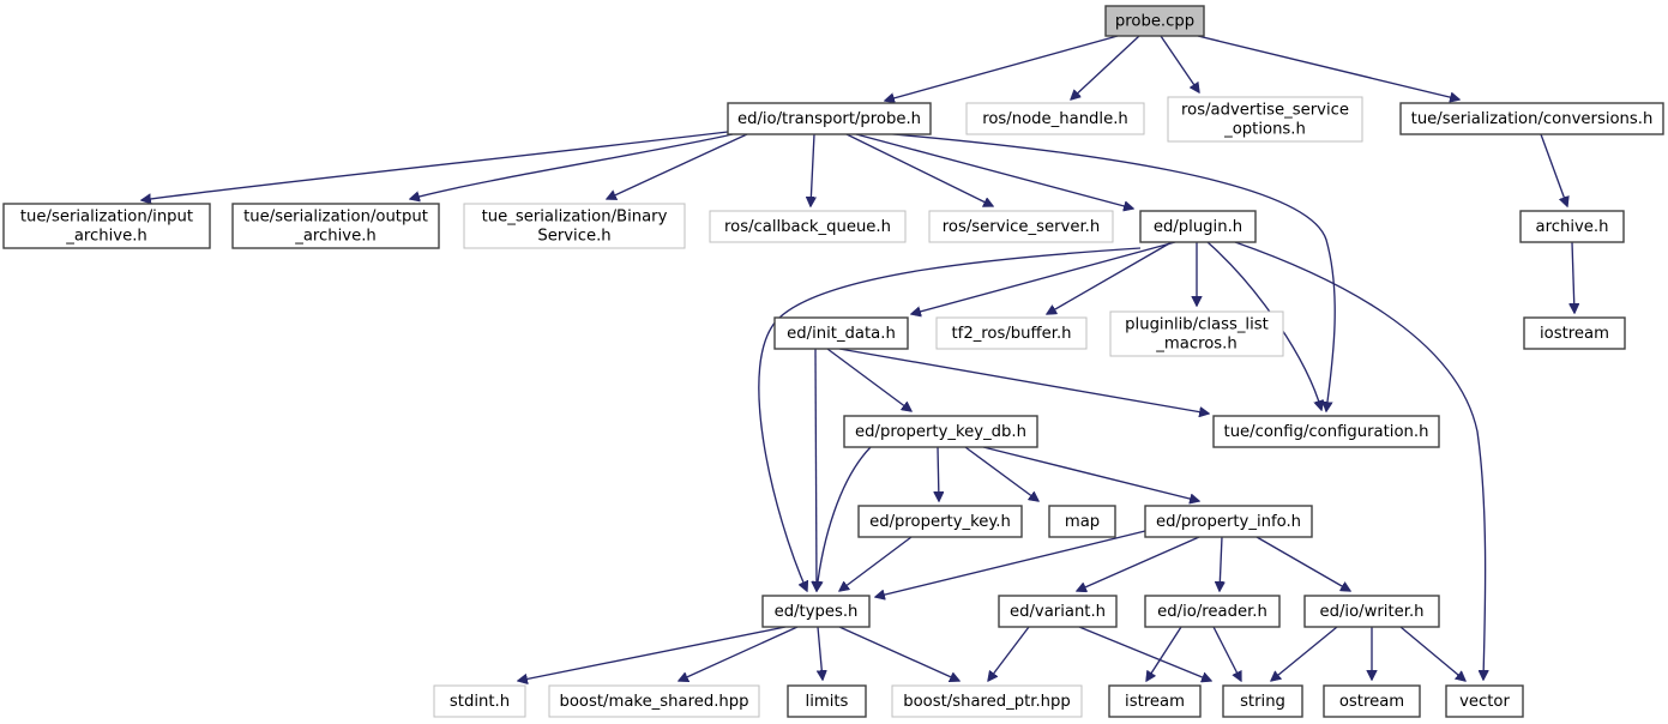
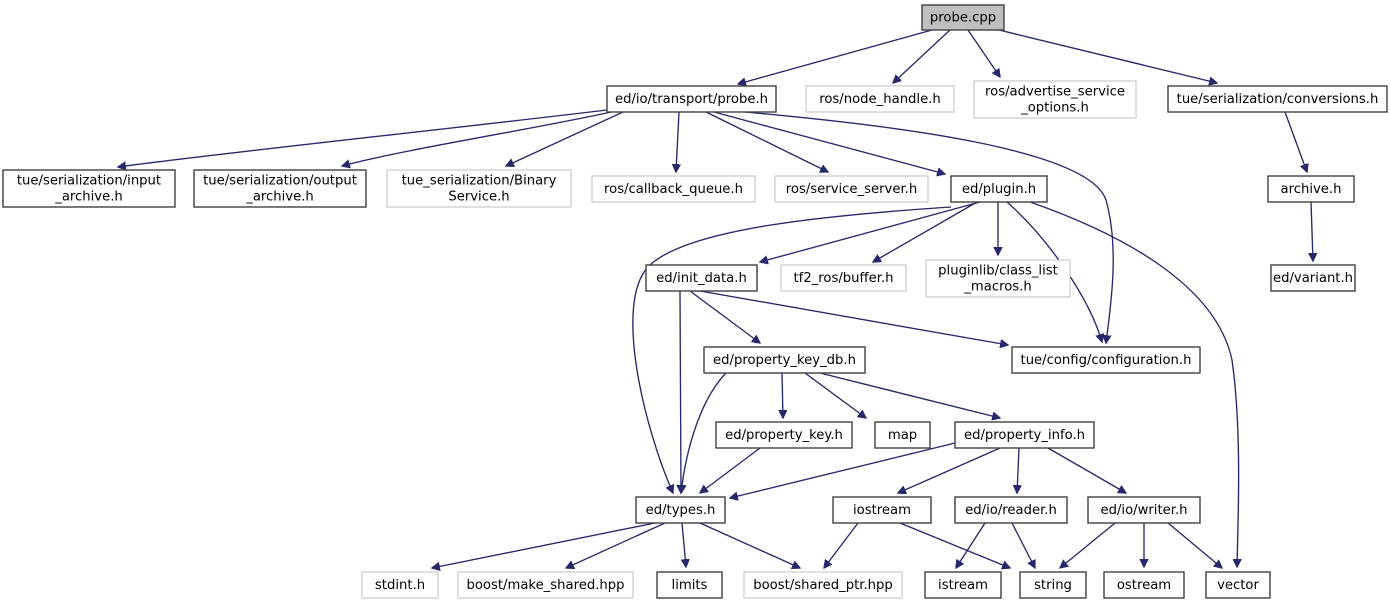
  probe.cpp
  ed/io/transport/probe.h
  ros/node_handle.h
  ros/advertise_service
  _options.h
  tue/serialization/conversions.h
  tue/serialization/input
  _archive.h
  tue/serialization/output
  _archive.h
  tue_serialization/Binary
  Service.h
  ros/callback_queue.h
  ros/service_server.h
  ed/plugin.h
  archive.h
  ed/init_data.h
  tf2_ros/buffer.h
  pluginlib/class_list
  _macros.h
- iostream
+ ed/variant.h
  ed/property_key_db.h
  tue/config/configuration.h
  ed/property_key.h
  map
  ed/property_info.h
  ed/types.h
- ed/variant.h
+ iostream
  ed/io/reader.h
  ed/io/writer.h
  stdint.h
  boost/make_shared.hpp
  limits
  boost/shared_ptr.hpp
  istream
  string
  ostream
  vector
